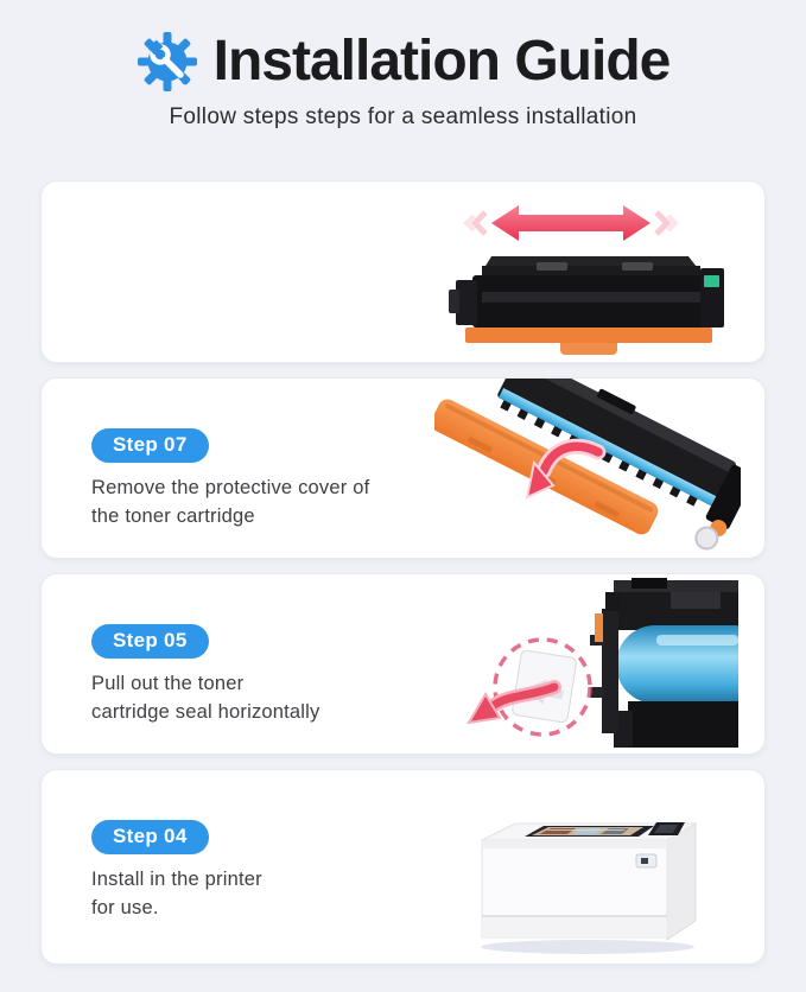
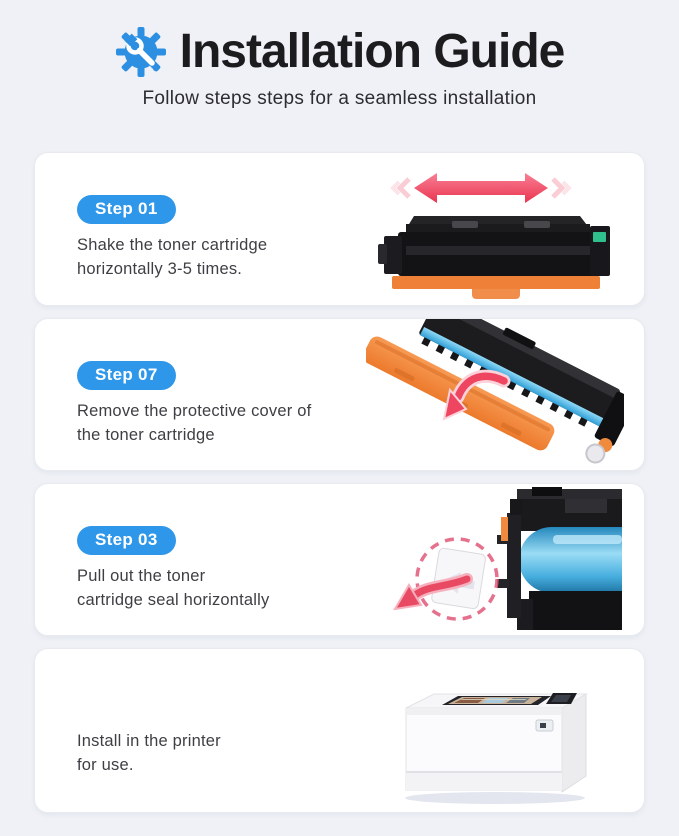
  Installation Guide
  Follow steps steps for a seamless installation
+ Step 01
+ Shake the toner cartridge
+ horizontally 3-5 times.
  Step 07
  Remove the protective cover of
  the toner cartridge
- Step 05
+ Step 03
  Pull out the toner
  cartridge seal horizontally
- Step 04
  Install in the printer
  for use.
